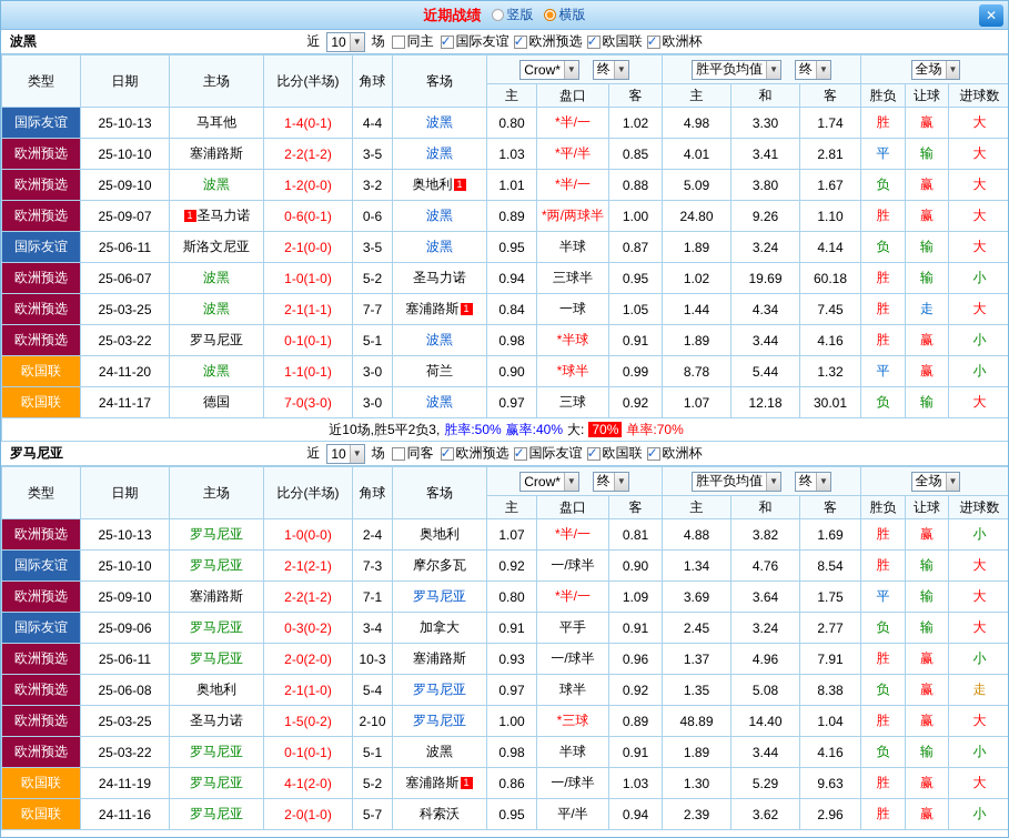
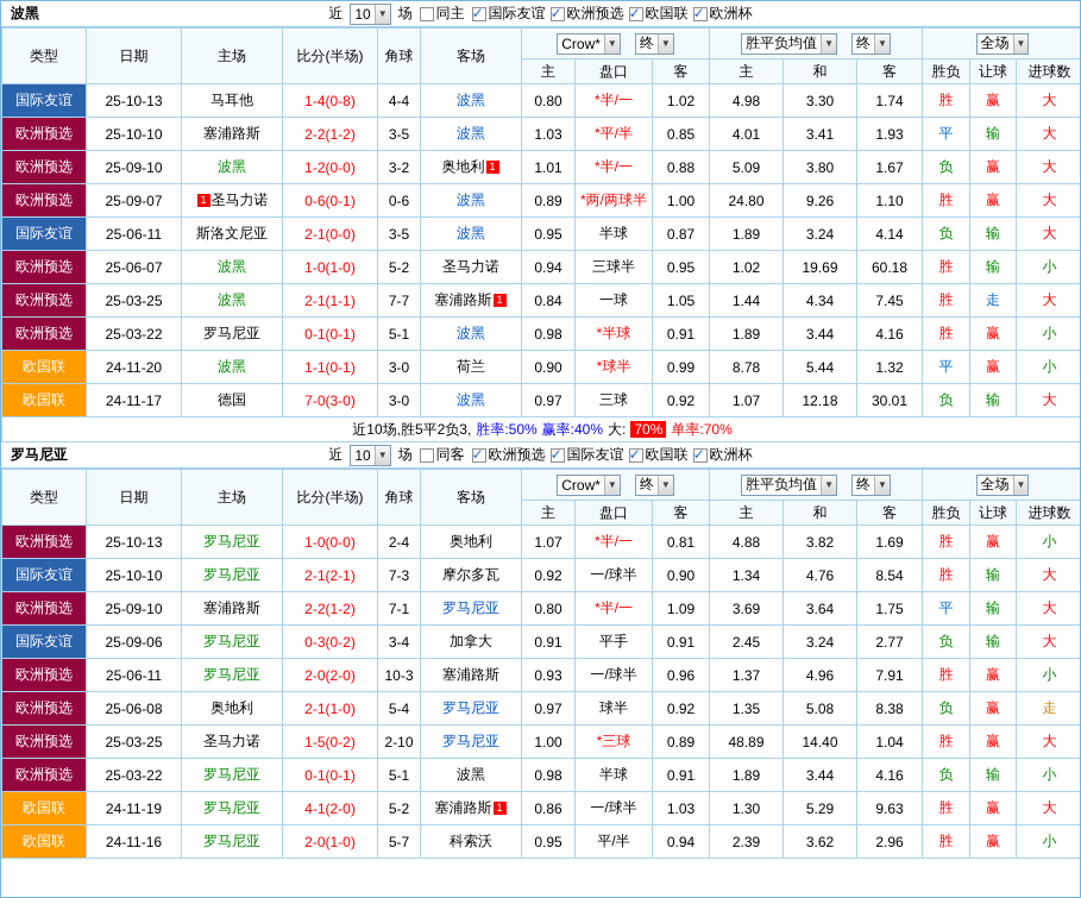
- 近期战绩
- 竖版
- 横版
- ✕
  波黑
  近
  10
  ▼
  场
  同主
  国际友谊
  欧洲预选
  欧国联
  欧洲杯
  类型	日期	主场	比分(半场)	角球	客场	Crow* ▼ 终 ▼	胜平负均值 ▼ 终 ▼	全场 ▼
  主	盘口	客	主	和	客	胜负	让球	进球数
- 国际友谊	25-10-13	马耳他	1-4(0-1)	4-4	波黑	0.80	*半/一	1.02	4.98	3.30	1.74	胜	赢	大
+ 国际友谊	25-10-13	马耳他	1-4(0-8)	4-4	波黑	0.80	*半/一	1.02	4.98	3.30	1.74	胜	赢	大
- 欧洲预选	25-10-10	塞浦路斯	2-2(1-2)	3-5	波黑	1.03	*平/半	0.85	4.01	3.41	2.81	平	输	大
+ 欧洲预选	25-10-10	塞浦路斯	2-2(1-2)	3-5	波黑	1.03	*平/半	0.85	4.01	3.41	1.93	平	输	大
  欧洲预选	25-09-10	波黑	1-2(0-0)	3-2	奥地利 1	1.01	*半/一	0.88	5.09	3.80	1.67	负	赢	大
  欧洲预选	25-09-07	1 圣马力诺	0-6(0-1)	0-6	波黑	0.89	*两/两球半	1.00	24.80	9.26	1.10	胜	赢	大
  国际友谊	25-06-11	斯洛文尼亚	2-1(0-0)	3-5	波黑	0.95	半球	0.87	1.89	3.24	4.14	负	输	大
  欧洲预选	25-06-07	波黑	1-0(1-0)	5-2	圣马力诺	0.94	三球半	0.95	1.02	19.69	60.18	胜	输	小
  欧洲预选	25-03-25	波黑	2-1(1-1)	7-7	塞浦路斯 1	0.84	一球	1.05	1.44	4.34	7.45	胜	走	大
  欧洲预选	25-03-22	罗马尼亚	0-1(0-1)	5-1	波黑	0.98	*半球	0.91	1.89	3.44	4.16	胜	赢	小
  欧国联	24-11-20	波黑	1-1(0-1)	3-0	荷兰	0.90	*球半	0.99	8.78	5.44	1.32	平	赢	小
  欧国联	24-11-17	德国	7-0(3-0)	3-0	波黑	0.97	三球	0.92	1.07	12.18	30.01	负	输	大
  近10场,胜5平2负3, 胜率:50% 赢率:40% 大: 70% 单率:70%
  罗马尼亚
  近
  10
  ▼
  场
  同客
  欧洲预选
  国际友谊
  欧国联
  欧洲杯
  类型	日期	主场	比分(半场)	角球	客场	Crow* ▼ 终 ▼	胜平负均值 ▼ 终 ▼	全场 ▼
  主	盘口	客	主	和	客	胜负	让球	进球数
  欧洲预选	25-10-13	罗马尼亚	1-0(0-0)	2-4	奥地利	1.07	*半/一	0.81	4.88	3.82	1.69	胜	赢	小
  国际友谊	25-10-10	罗马尼亚	2-1(2-1)	7-3	摩尔多瓦	0.92	一/球半	0.90	1.34	4.76	8.54	胜	输	大
  欧洲预选	25-09-10	塞浦路斯	2-2(1-2)	7-1	罗马尼亚	0.80	*半/一	1.09	3.69	3.64	1.75	平	输	大
  国际友谊	25-09-06	罗马尼亚	0-3(0-2)	3-4	加拿大	0.91	平手	0.91	2.45	3.24	2.77	负	输	大
  欧洲预选	25-06-11	罗马尼亚	2-0(2-0)	10-3	塞浦路斯	0.93	一/球半	0.96	1.37	4.96	7.91	胜	赢	小
  欧洲预选	25-06-08	奥地利	2-1(1-0)	5-4	罗马尼亚	0.97	球半	0.92	1.35	5.08	8.38	负	赢	走
  欧洲预选	25-03-25	圣马力诺	1-5(0-2)	2-10	罗马尼亚	1.00	*三球	0.89	48.89	14.40	1.04	胜	赢	大
  欧洲预选	25-03-22	罗马尼亚	0-1(0-1)	5-1	波黑	0.98	半球	0.91	1.89	3.44	4.16	负	输	小
  欧国联	24-11-19	罗马尼亚	4-1(2-0)	5-2	塞浦路斯 1	0.86	一/球半	1.03	1.30	5.29	9.63	胜	赢	大
  欧国联	24-11-16	罗马尼亚	2-0(1-0)	5-7	科索沃	0.95	平/半	0.94	2.39	3.62	2.96	胜	赢	小
